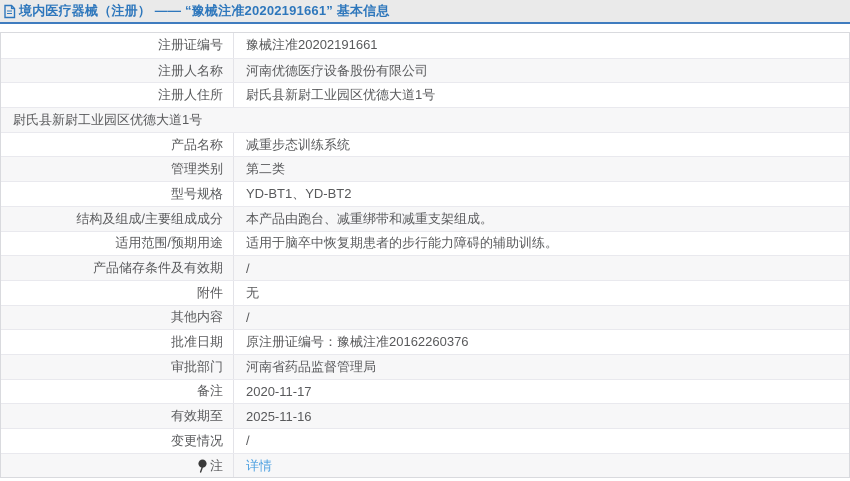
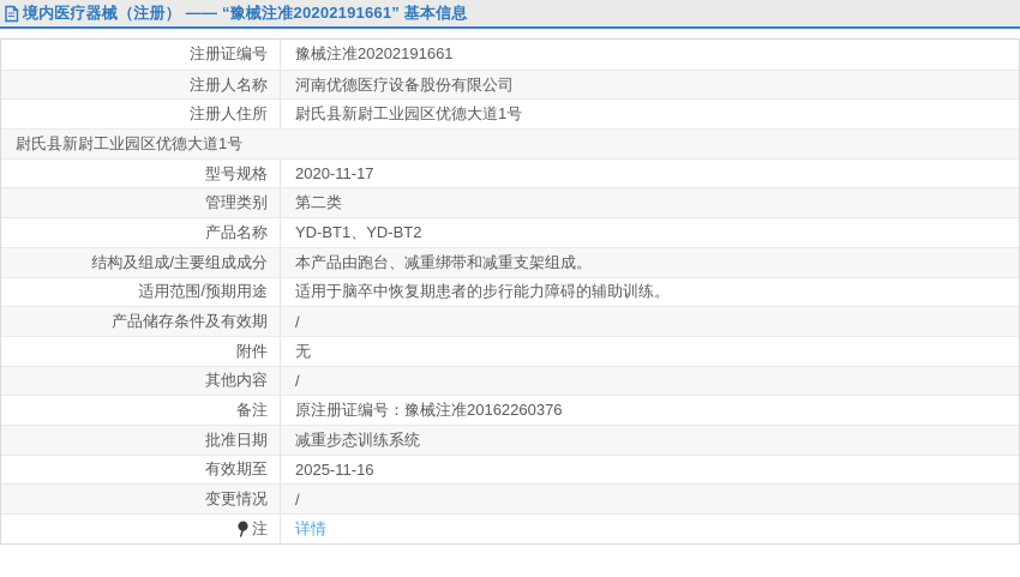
  境内医疗器械（注册） —— “豫械注准20202191661” 基本信息
  注册证编号
  豫械注准20202191661
  注册人名称
  河南优德医疗设备股份有限公司
  注册人住所
  尉氏县新尉工业园区优德大道1号
  尉氏县新尉工业园区优德大道1号
- 产品名称
+ 型号规格
- 减重步态训练系统
+ 2020-11-17
  管理类别
  第二类
- 型号规格
+ 产品名称
  YD-BT1、YD-BT2
  结构及组成/主要组成成分
  本产品由跑台、减重绑带和减重支架组成。
  适用范围/预期用途
  适用于脑卒中恢复期患者的步行能力障碍的辅助训练。
  产品储存条件及有效期
  /
  附件
  无
  其他内容
  /
- 批准日期
+ 备注
  原注册证编号：豫械注准20162260376
- 审批部门
- 河南省药品监督管理局
- 备注
+ 批准日期
- 2020-11-17
+ 减重步态训练系统
  有效期至
  2025-11-16
  变更情况
  /
  注
  详情
